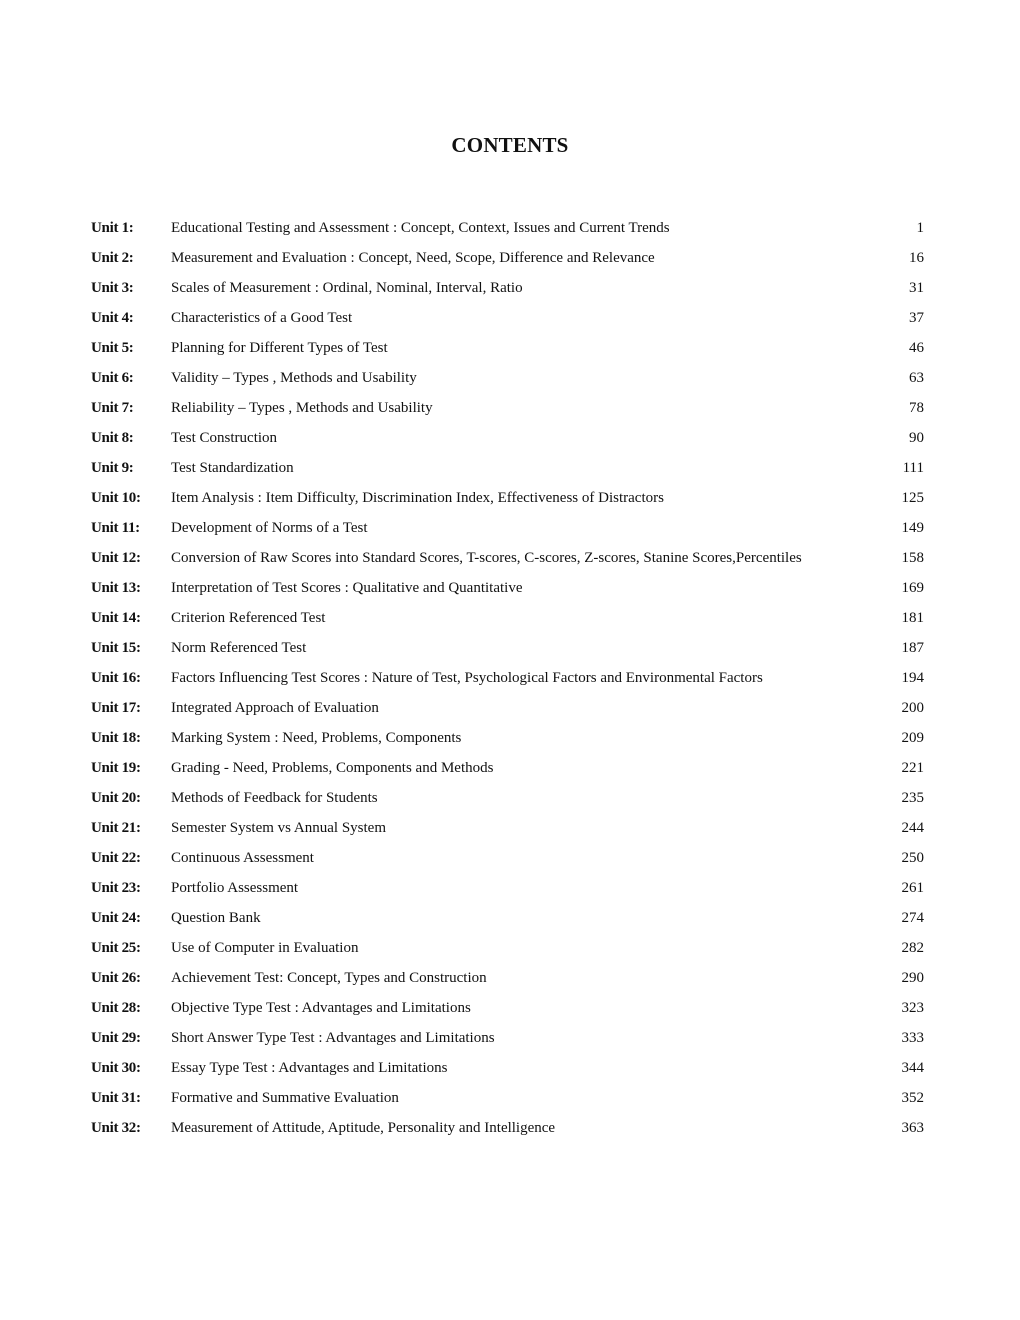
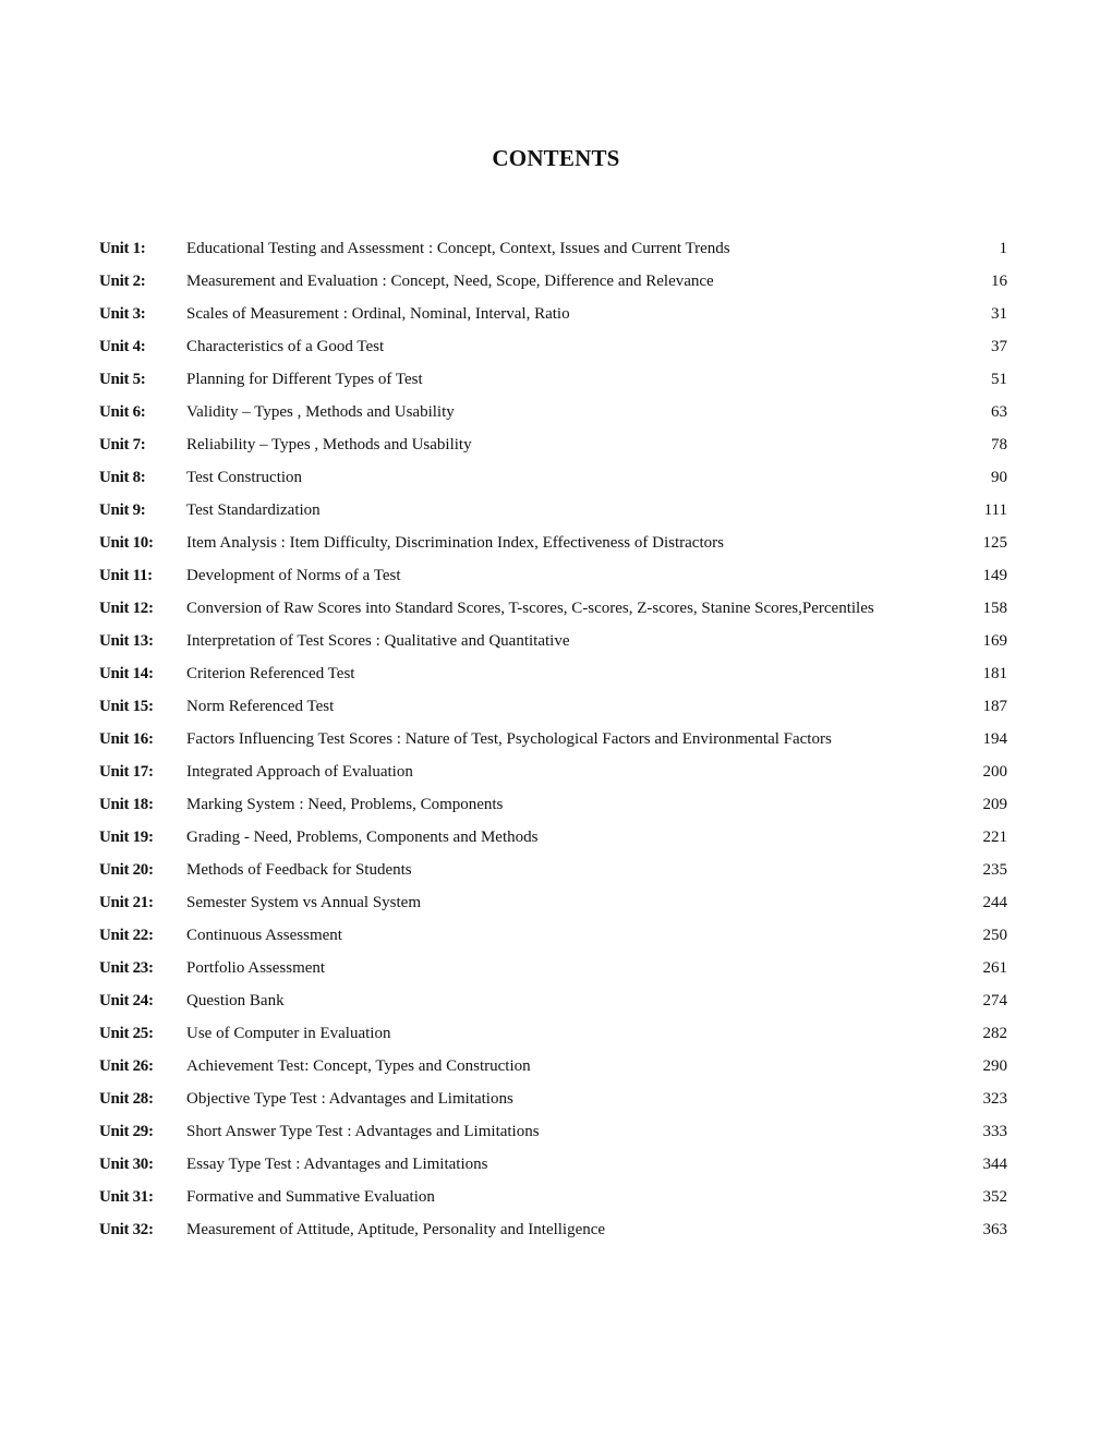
  CONTENTS
  Unit 1:
  Educational Testing and Assessment : Concept, Context, Issues and Current Trends
  1
  Unit 2:
  Measurement and Evaluation : Concept, Need, Scope, Difference and Relevance
  16
  Unit 3:
  Scales of Measurement : Ordinal, Nominal, Interval, Ratio
  31
  Unit 4:
  Characteristics of a Good Test
  37
  Unit 5:
  Planning for Different Types of Test
- 46
+ 51
  Unit 6:
  Validity – Types , Methods and Usability
  63
  Unit 7:
  Reliability – Types , Methods and Usability
  78
  Unit 8:
  Test Construction
  90
  Unit 9:
  Test Standardization
  111
  Unit 10:
  Item Analysis : Item Difficulty, Discrimination Index, Effectiveness of Distractors
  125
  Unit 11:
  Development of Norms of a Test
  149
  Unit 12:
  Conversion of Raw Scores into Standard Scores, T-scores, C-scores, Z-scores, Stanine Scores,Percentiles
  158
  Unit 13:
  Interpretation of Test Scores : Qualitative and Quantitative
  169
  Unit 14:
  Criterion Referenced Test
  181
  Unit 15:
  Norm Referenced Test
  187
  Unit 16:
  Factors Influencing Test Scores : Nature of Test, Psychological Factors and Environmental Factors
  194
  Unit 17:
  Integrated Approach of Evaluation
  200
  Unit 18:
  Marking System : Need, Problems, Components
  209
  Unit 19:
  Grading - Need, Problems, Components and Methods
  221
  Unit 20:
  Methods of Feedback for Students
  235
  Unit 21:
  Semester System vs Annual System
  244
  Unit 22:
  Continuous Assessment
  250
  Unit 23:
  Portfolio Assessment
  261
  Unit 24:
  Question Bank
  274
  Unit 25:
  Use of Computer in Evaluation
  282
  Unit 26:
  Achievement Test: Concept, Types and Construction
  290
  Unit 28:
  Objective Type Test : Advantages and Limitations
  323
  Unit 29:
  Short Answer Type Test : Advantages and Limitations
  333
  Unit 30:
  Essay Type Test : Advantages and Limitations
  344
  Unit 31:
  Formative and Summative Evaluation
  352
  Unit 32:
  Measurement of Attitude, Aptitude, Personality and Intelligence
  363
